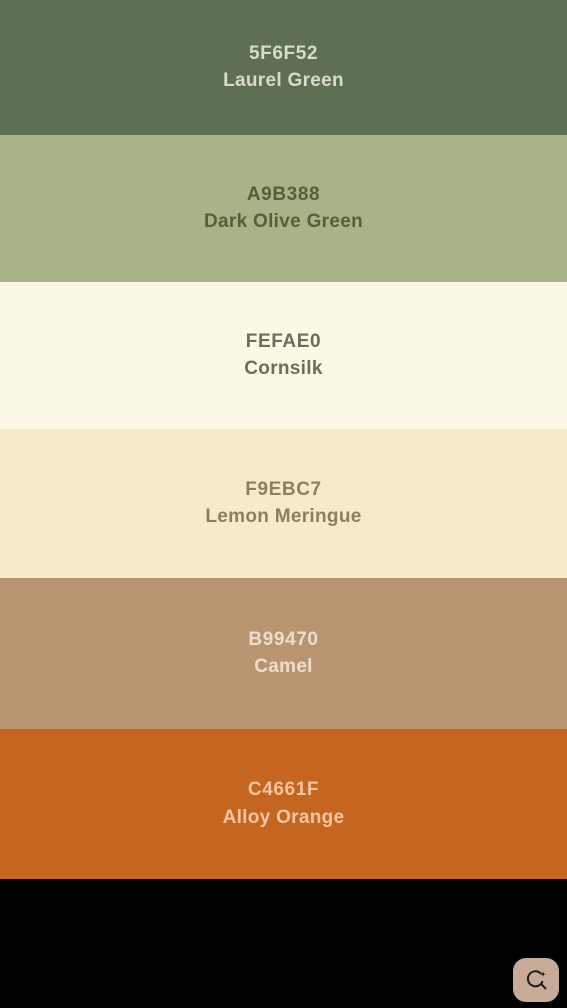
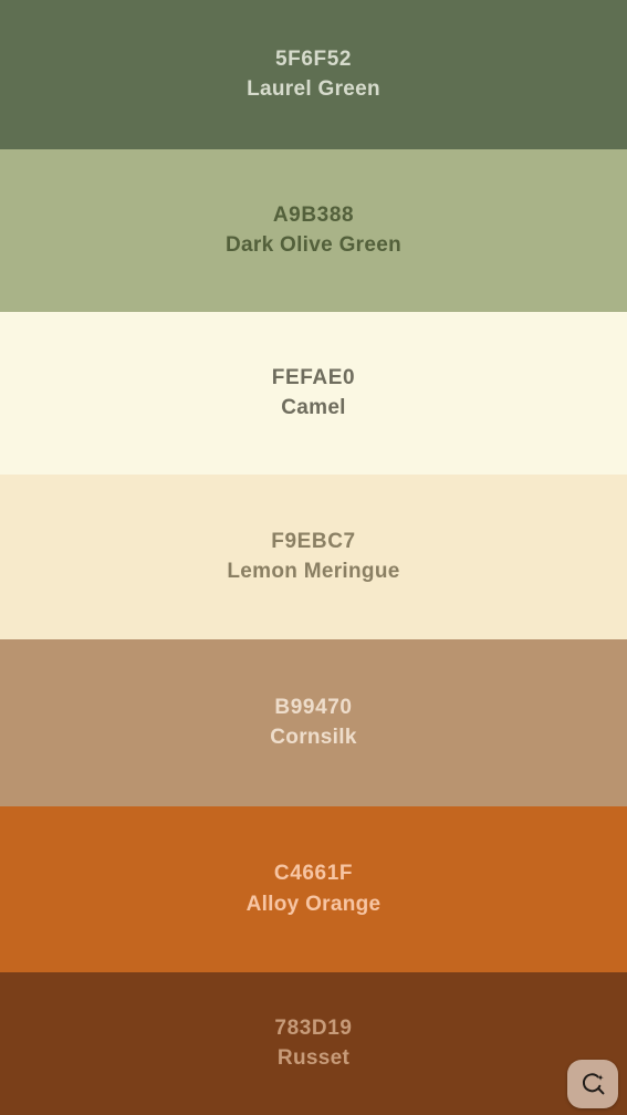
  5F6F52
  Laurel Green
  A9B388
  Dark Olive Green
  FEFAE0
- Cornsilk
+ Camel
  F9EBC7
  Lemon Meringue
  B99470
- Camel
+ Cornsilk
  C4661F
  Alloy Orange
+ 783D19
+ Russet
